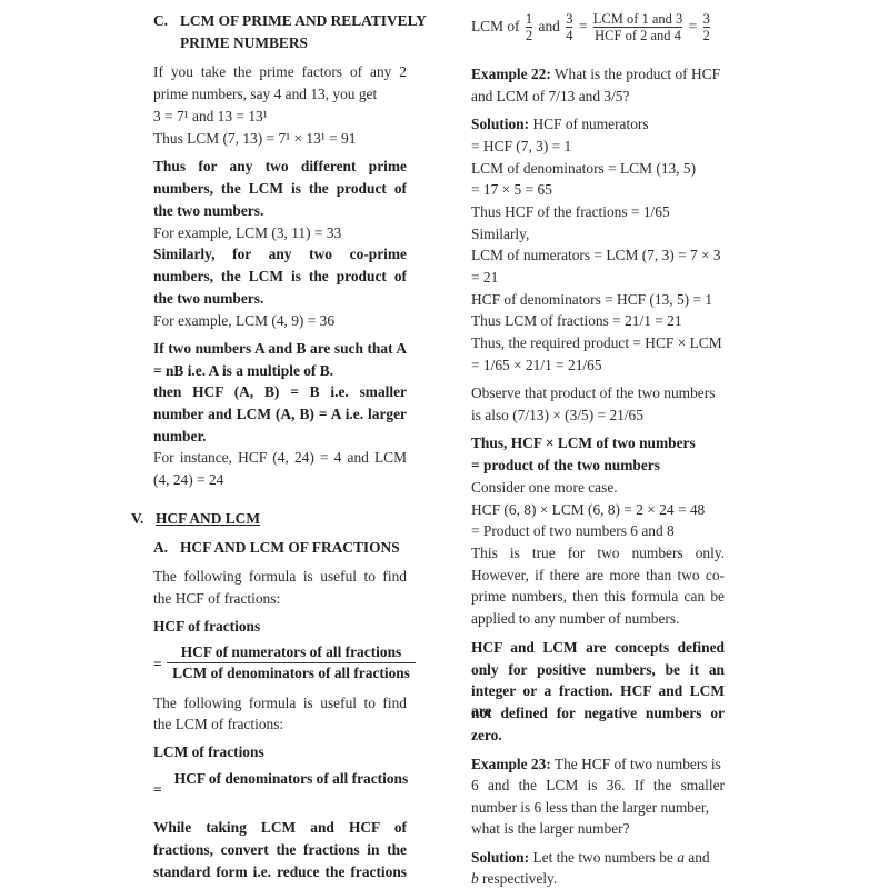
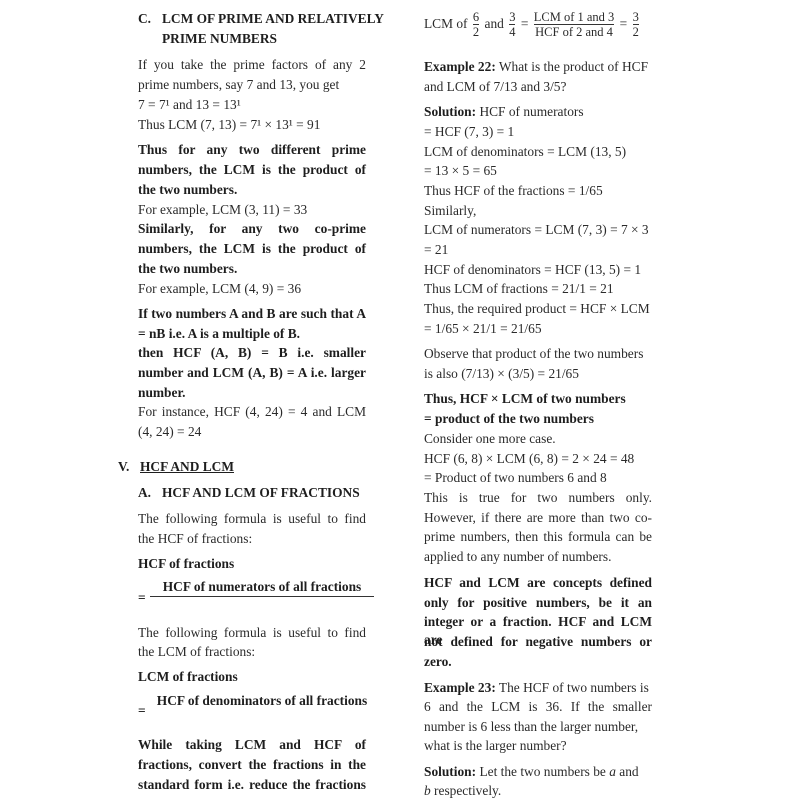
  C.
  LCM OF PRIME AND RELATIVELY
  PRIME NUMBERS
  If you take the prime factors of any 2
- prime numbers, say 4 and 13, you get
+ prime numbers, say 7 and 13, you get
- 3 = 7¹ and 13 = 13¹
+ 7 = 7¹ and 13 = 13¹
  Thus LCM (7, 13) = 7¹ × 13¹ = 91
  Thus for any two different prime
  numbers, the LCM is the product of
  the two numbers.
  For example, LCM (3, 11) = 33
  Similarly, for any two co-prime
  numbers, the LCM is the product of
  the two numbers.
  For example, LCM (4, 9) = 36
  If two numbers A and B are such that A
  = nB i.e. A is a multiple of B.
  then HCF (A, B) = B i.e. smaller
  number and LCM (A, B) = A i.e. larger
  number.
  For instance, HCF (4, 24) = 4 and LCM
  (4, 24) = 24
  V.
  HCF AND LCM
  A.
  HCF AND LCM OF FRACTIONS
  The following formula is useful to find
  the HCF of fractions:
  HCF of fractions
  =
  HCF of numerators of all fractions
- LCM of denominators of all fractions
  The following formula is useful to find
  the LCM of fractions:
  LCM of fractions
  =
  HCF of denominators of all fractions
  While taking LCM and HCF of
  fractions, convert the fractions in the
  standard form i.e. reduce the fractions
  LCM of
- 1
+ 6
  2
  and
  3
  4
  =
  LCM of 1 and 3
  HCF of 2 and 4
  =
  3
  2
  Example 22: What is the product of HCF
  and LCM of 7/13 and 3/5?
  Solution: HCF of numerators
  = HCF (7, 3) = 1
  LCM of denominators = LCM (13, 5)
- = 17 × 5 = 65
+ = 13 × 5 = 65
  Thus HCF of the fractions = 1/65
  Similarly,
  LCM of numerators = LCM (7, 3) = 7 × 3
  = 21
  HCF of denominators = HCF (13, 5) = 1
  Thus LCM of fractions = 21/1 = 21
  Thus, the required product = HCF × LCM
  = 1/65 × 21/1 = 21/65
  Observe that product of the two numbers
  is also (7/13) × (3/5) = 21/65
  Thus, HCF × LCM of two numbers
  = product of the two numbers
  Consider one more case.
  HCF (6, 8) × LCM (6, 8) = 2 × 24 = 48
  = Product of two numbers 6 and 8
  This is true for two numbers only.
  However, if there are more than two co-
  prime numbers, then this formula can be
  applied to any number of numbers.
  HCF and LCM are concepts defined
  only for positive numbers, be it an
  integer or a fraction. HCF and LCM are
  not defined for negative numbers or
  zero.
  Example 23: The HCF of two numbers is
  6 and the LCM is 36. If the smaller
  number is 6 less than the larger number,
  what is the larger number?
  Solution: Let the two numbers be a and
  b respectively.
